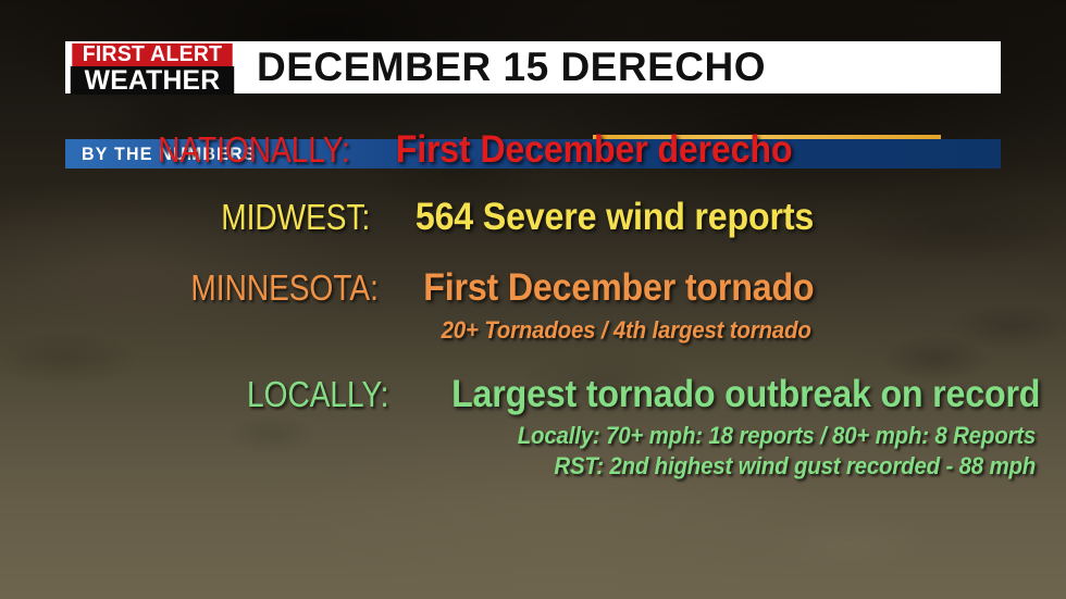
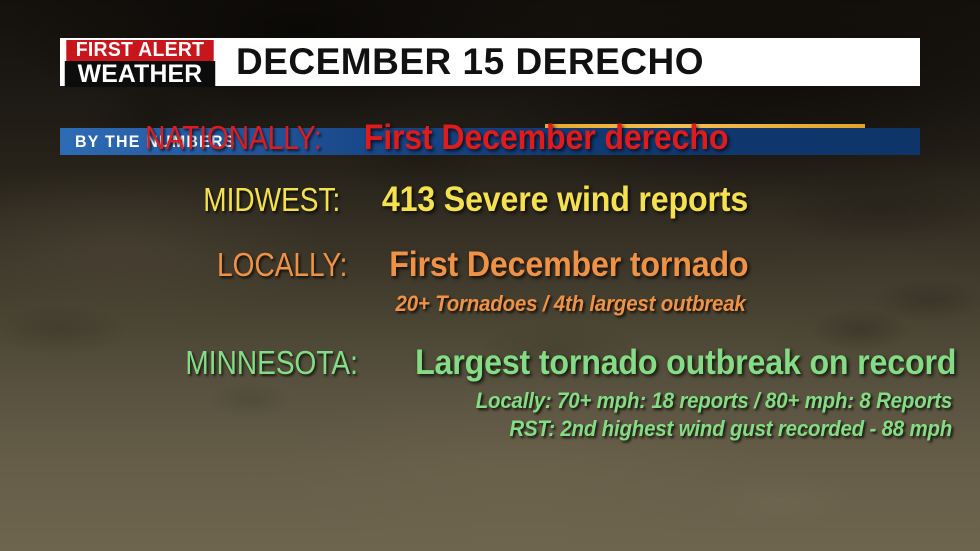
  DECEMBER 15 DERECHO
  BY THE NUMBERS
  FIRST ALERT
  WEATHER
  NATIONALLY:
  First December derecho
  MIDWEST:
- 564 Severe wind reports
+ 413 Severe wind reports
- MINNESOTA:
+ LOCALLY:
  First December tornado
- 20+ Tornadoes / 4th largest tornado
+ 20+ Tornadoes / 4th largest outbreak
- LOCALLY:
+ MINNESOTA:
  Largest tornado outbreak on record
  Locally: 70+ mph: 18 reports / 80+ mph: 8 Reports
  RST: 2nd highest wind gust recorded - 88 mph
